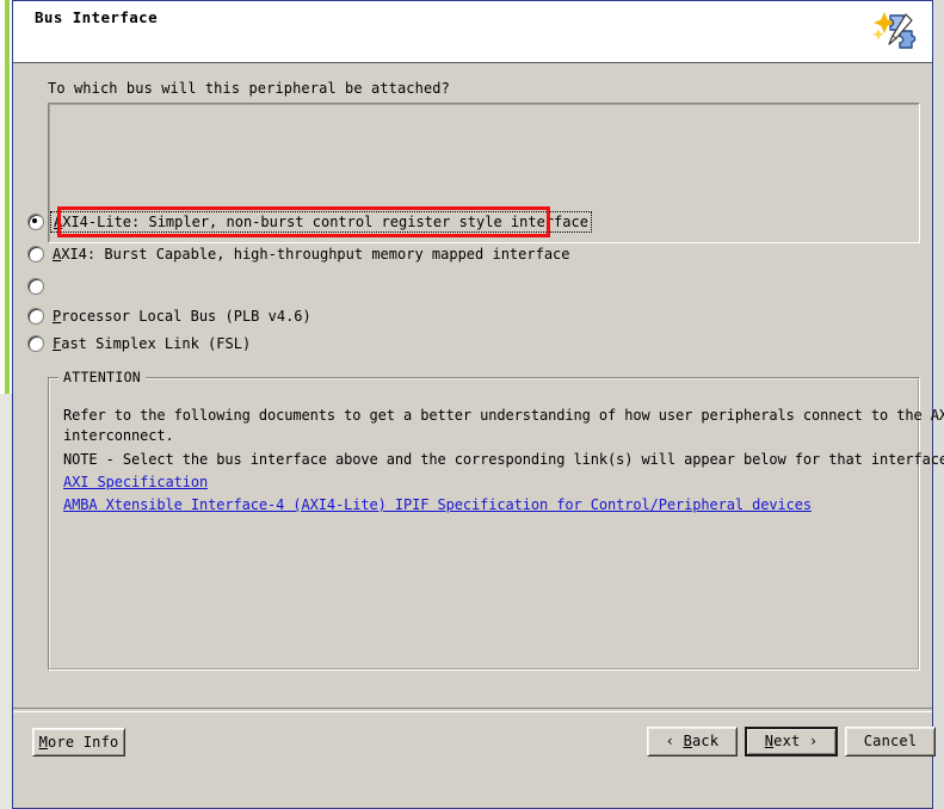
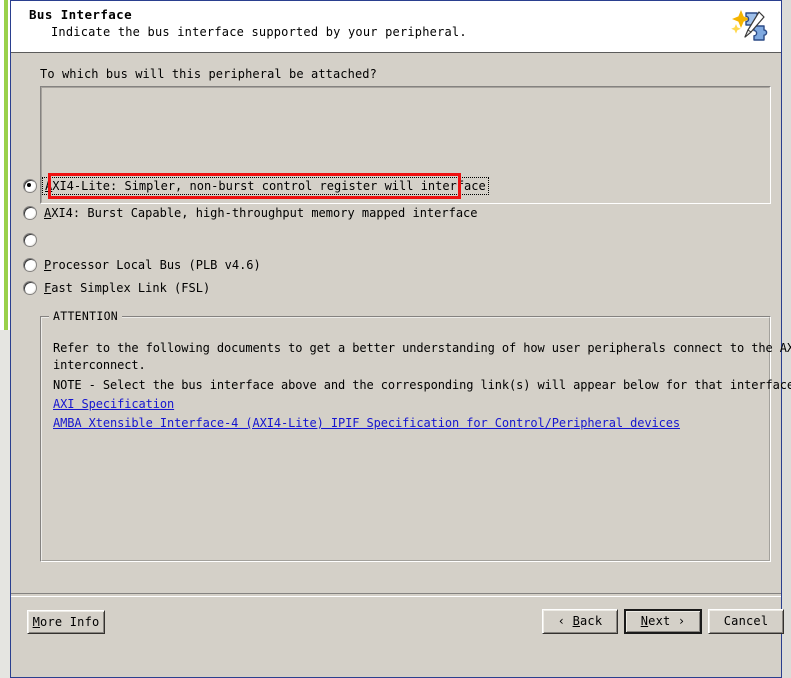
  Bus Interface
+ Indicate the bus interface supported by your peripheral.
  To which bus will this peripheral be attached?
- AXI4-Lite: Simpler, non-burst control register style interface
+ AXI4-Lite: Simpler, non-burst control register will interface
  AXI4: Burst Capable, high-throughput memory mapped interface
  Processor Local Bus (PLB v4.6)
  Fast Simplex Link (FSL)
  ATTENTION
  Refer to the following documents to get a better understanding of how user peripherals connect to the AX
  interconnect.
  NOTE - Select the bus interface above and the corresponding link(s) will appear below for that interface
  AXI Specification
  AMBA Xtensible Interface-4 (AXI4-Lite) IPIF Specification for Control/Peripheral devices
  More Info
  ‹ Back
  Next ›
  Cancel
